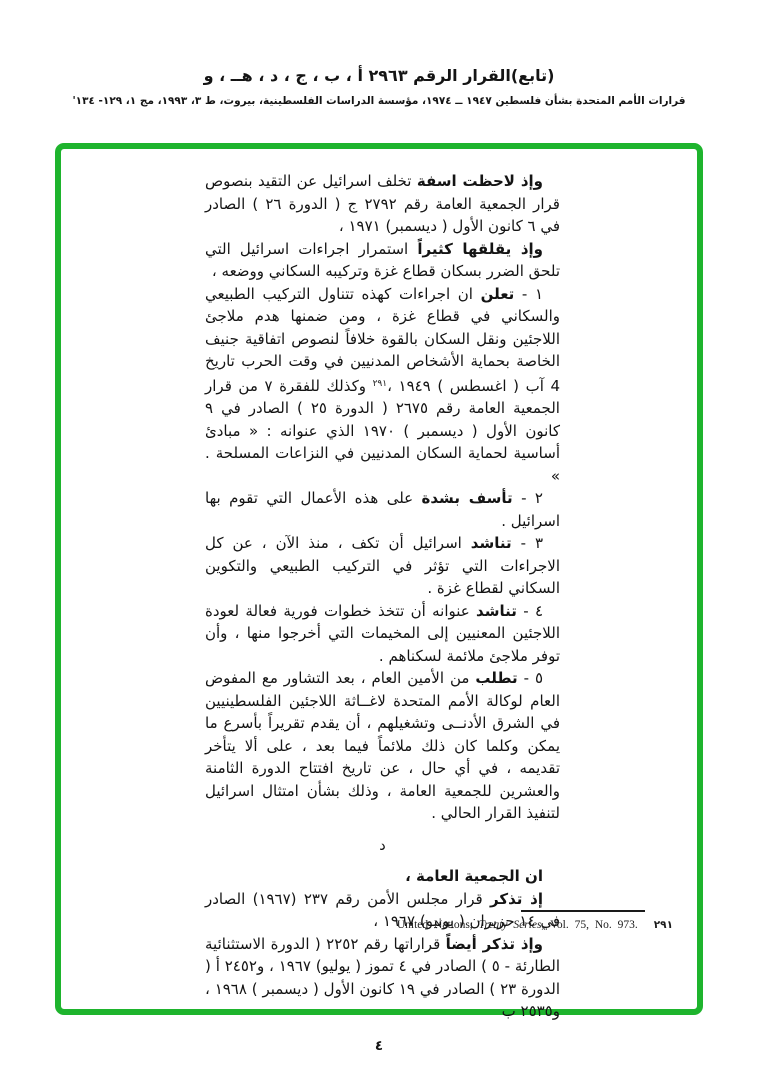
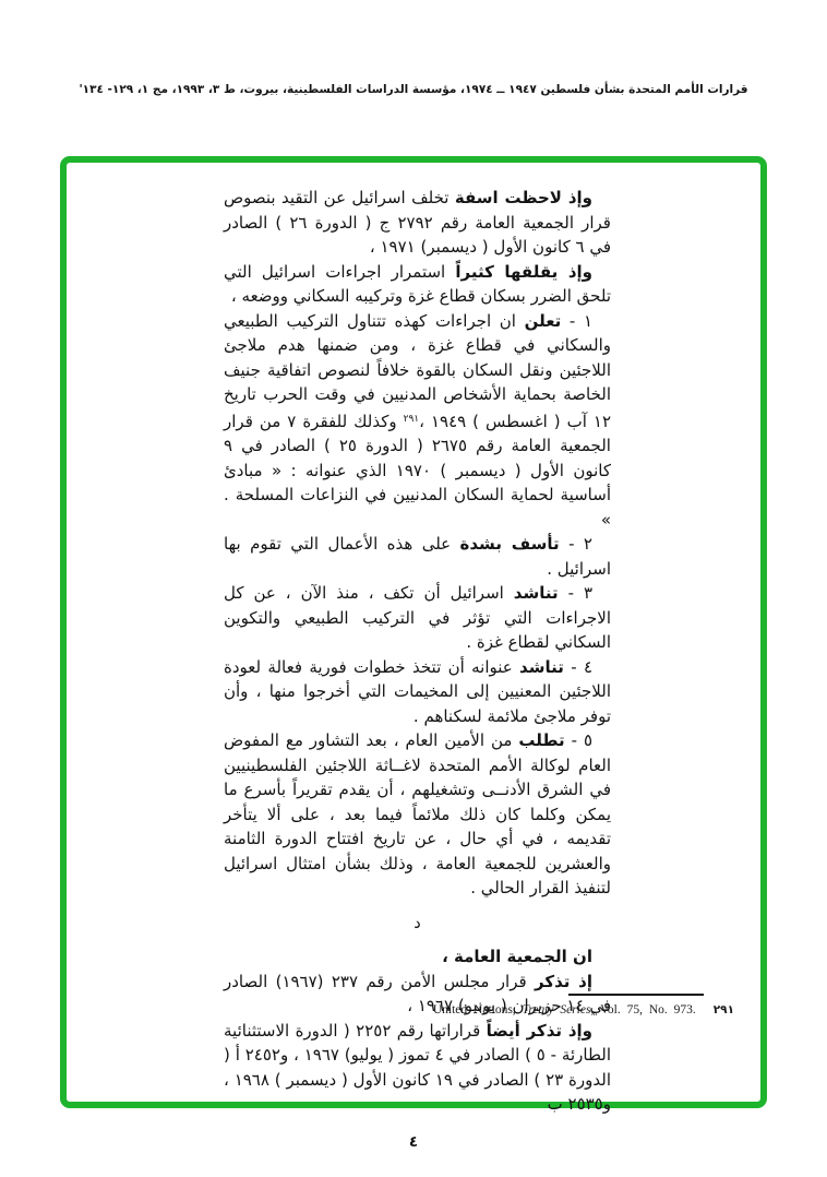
- (تابع)القرار الرقم ٢٩٦٣ أ ، ب ، ج ، د ، هــ ، و
  قرارات الأمم المتحدة بشأن فلسطين ١٩٤٧ ــ ١٩٧٤، مؤسسة الدراسات الفلسطينية، بيروت، ط ٣، ١٩٩٣، مج ١، ١٢٩- ١٣٤'
  وإذ لاحظت اسفة تخلف اسرائيل عن التقيد بنصوص قرار الجمعية العامة رقم ٢٧٩٢ ج ( الدورة ٢٦ ) الصادر في ٦ كانون الأول ( ديسمبر) ١٩٧١ ،
  وإذ يقلقها كثيراً استمرار اجراءات اسرائيل التي تلحق الضرر بسكان قطاع غزة وتركيبه السكاني ووضعه ،
- ١ - تعلن ان اجراءات كهذه تتناول التركيب الطبيعي والسكاني في قطاع غزة ، ومن ضمنها هدم ملاجئ اللاجئين ونقل السكان بالقوة خلافاً لنصوص اتفاقية جنيف الخاصة بحماية الأشخاص المدنيين في وقت الحرب تاريخ 4 آب ( اغسطس ) ١٩٤٩ ،٢٩١ وكذلك للفقرة ٧ من قرار الجمعية العامة رقم ٢٦٧٥ ( الدورة ٢٥ ) الصادر في ٩ كانون الأول ( ديسمبر ) ١٩٧٠ الذي عنوانه : « مبادئ أساسية لحماية السكان المدنيين في النزاعات المسلحة . »
+ ١ - تعلن ان اجراءات كهذه تتناول التركيب الطبيعي والسكاني في قطاع غزة ، ومن ضمنها هدم ملاجئ اللاجئين ونقل السكان بالقوة خلافاً لنصوص اتفاقية جنيف الخاصة بحماية الأشخاص المدنيين في وقت الحرب تاريخ ١٢ آب ( اغسطس ) ١٩٤٩ ،٢٩١ وكذلك للفقرة ٧ من قرار الجمعية العامة رقم ٢٦٧٥ ( الدورة ٢٥ ) الصادر في ٩ كانون الأول ( ديسمبر ) ١٩٧٠ الذي عنوانه : « مبادئ أساسية لحماية السكان المدنيين في النزاعات المسلحة . »
  ٢ - تأسف بشدة على هذه الأعمال التي تقوم بها اسرائيل .
  ٣ - تناشد اسرائيل أن تكف ، منذ الآن ، عن كل الاجراءات التي تؤثر في التركيب الطبيعي والتكوين السكاني لقطاع غزة .
  ٤ - تناشد عنوانه أن تتخذ خطوات فورية فعالة لعودة اللاجئين المعنيين إلى المخيمات التي أخرجوا منها ، وأن توفر ملاجئ ملائمة لسكناهم .
  ٥ - تطلب من الأمين العام ، بعد التشاور مع المفوض العام لوكالة الأمم المتحدة لاغــاثة اللاجئين الفلسطينيين في الشرق الأدنــى وتشغيلهم ، أن يقدم تقريراً بأسرع ما يمكن وكلما كان ذلك ملائماً فيما بعد ، على ألا يتأخر تقديمه ، في أي حال ، عن تاريخ افتتاح الدورة الثامنة والعشرين للجمعية العامة ، وذلك بشأن امتثال اسرائيل لتنفيذ القرار الحالي .
  د
  ان الجمعية العامة ،
  إذ تذكر قرار مجلس الأمن رقم ٢٣٧ (١٩٦٧) الصادر في ١٤ حزيران ( يونيو) ١٩٦٧ ،
  وإذ تذكر أيضاً قراراتها رقم ٢٢٥٢ ( الدورة الاستثنائية الطارئة - ٥ ) الصادر في ٤ تموز ( يوليو) ١٩٦٧ ، و٢٤٥٢ أ ( الدورة ٢٣ ) الصادر في ١٩ كانون الأول ( ديسمبر ) ١٩٦٨ ، و٢٥٣٥ ب
  United Nations, Treaty Series, Vol. 75, No. 973. ٢٩١
  ٤
